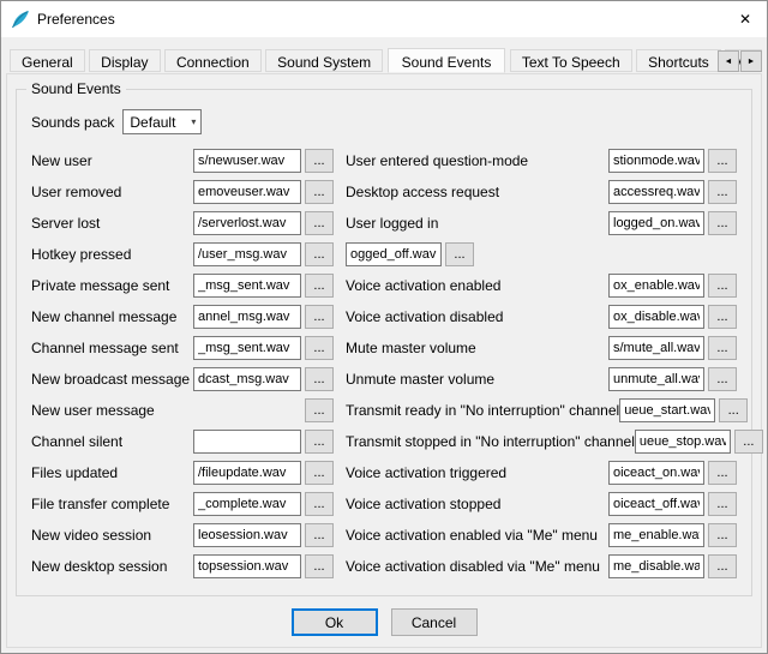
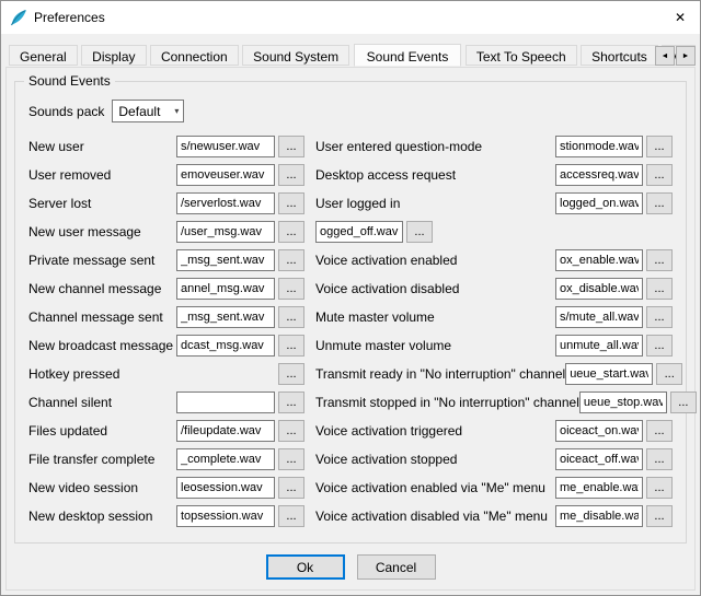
  Preferences
  ✕
  General Display Connection Sound System Sound Events Text To Speech Shortcuts
  Sound Events
  Sounds pack
  Default
  ▾
  New user
  s/newuser.wav
  ...
  User entered question-mode
  stionmode.wav
  ...
  User removed
  emoveuser.wav
  ...
  Desktop access request
  accessreq.wav
  ...
  Server lost
  /serverlost.wav
  ...
  User logged in
  logged_on.wav
  ...
- Hotkey pressed
+ New user message
  /user_msg.wav
  ...
  ogged_off.wav
  ...
  Private message sent
  _msg_sent.wav
  ...
  Voice activation enabled
  ox_enable.wav
  ...
  New channel message
  annel_msg.wav
  ...
  Voice activation disabled
  ox_disable.wa
  ...
  Channel message sent
  _msg_sent.wav
  ...
  Mute master volume
  s/mute_all.wav
  ...
  New broadcast message
  dcast_msg.wav
  ...
  Unmute master volume
  unmute_all.wa
  ...
- New user message
+ Hotkey pressed
  ...
  Transmit ready in "No interruption" channel
  ueue_start.wav
  ...
  Channel silent
  ...
  Transmit stopped in "No interruption" channel
  ueue_stop.wav
  ...
  Files updated
  /fileupdate.wav
  ...
  Voice activation triggered
  oiceact_on.wa
  ...
  File transfer complete
  _complete.wav
  ...
  Voice activation stopped
  oiceact_off.wa
  ...
  New video session
  leosession.wav
  ...
  Voice activation enabled via "Me" menu
  me_enable.wa
  ...
  New desktop session
  topsession.wav
  ...
  Voice activation disabled via "Me" menu
  me_disable.wa
  ...
  Ok
  Cancel
